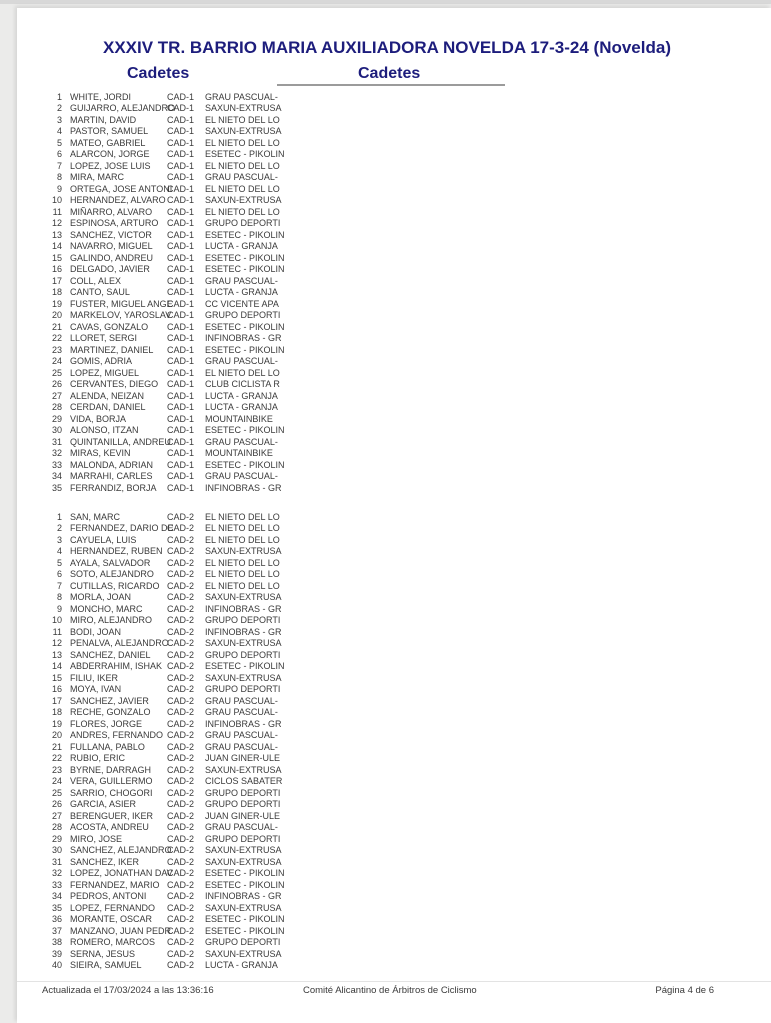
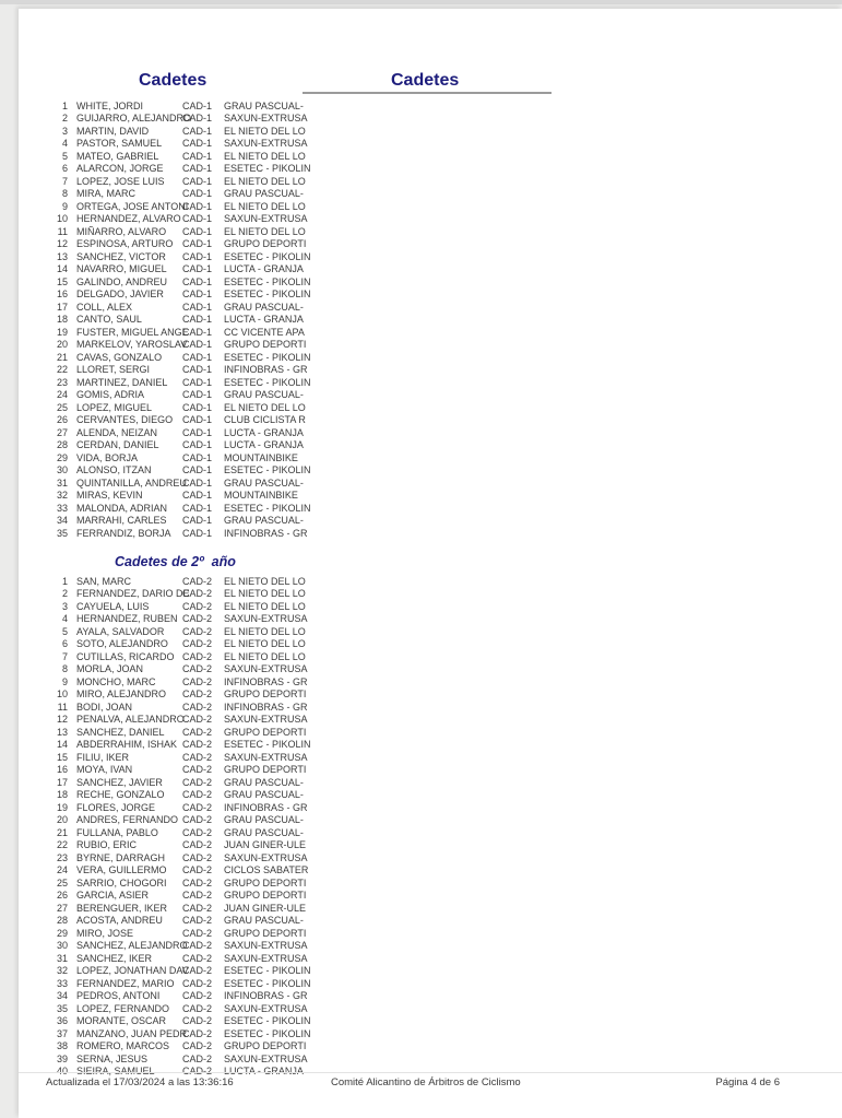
- XXXIV TR. BARRIO MARIA AUXILIADORA NOVELDA 17-3-24 (Novelda)
  Cadetes
  Cadetes
  1
  WHITE, JORDI
  CAD-1
  GRAU PASCUAL-
  2
  GUIJARRO, ALEJANDR
  CAD-1
  SAXUN-EXTRUSA
  3
  MARTIN, DAVID
  CAD-1
  EL NIETO DEL LO
  4
  PASTOR, SAMUEL
  CAD-1
  SAXUN-EXTRUSA
  5
  MATEO, GABRIEL
  CAD-1
  EL NIETO DEL LO
  6
  ALARCON, JORGE
  CAD-1
  ESETEC - PIKOLIN
  7
  LOPEZ, JOSE LUIS
  CAD-1
  EL NIETO DEL LO
  8
  MIRA, MARC
  CAD-1
  GRAU PASCUAL-
  9
  ORTEGA, JOSE ANTO
  CAD-1
  EL NIETO DEL LO
  10
  HERNANDEZ, ALVARO
  CAD-1
  SAXUN-EXTRUSA
  11
  MIÑARRO, ALVARO
  CAD-1
  EL NIETO DEL LO
  12
  ESPINOSA, ARTURO
  CAD-1
  GRUPO DEPORTI
  13
  SANCHEZ, VICTOR
  CAD-1
  ESETEC - PIKOLIN
  14
  NAVARRO, MIGUEL
  CAD-1
  LUCTA - GRANJA
  15
  GALINDO, ANDREU
  CAD-1
  ESETEC - PIKOLIN
  16
  DELGADO, JAVIER
  CAD-1
  ESETEC - PIKOLIN
  17
  COLL, ALEX
  CAD-1
  GRAU PASCUAL-
  18
  CANTO, SAUL
  CAD-1
  LUCTA - GRANJA
  19
  FUSTER, MIGUEL ANG
  CAD-1
  CC VICENTE APA
  20
  MARKELOV, YAROSLA
  CAD-1
  GRUPO DEPORTI
  21
  CAVAS, GONZALO
  CAD-1
  ESETEC - PIKOLIN
  22
  LLORET, SERGI
  CAD-1
  INFINOBRAS - GR
  23
  MARTINEZ, DANIEL
  CAD-1
  ESETEC - PIKOLIN
  24
  GOMIS, ADRIA
  CAD-1
  GRAU PASCUAL-
  25
  LOPEZ, MIGUEL
  CAD-1
  EL NIETO DEL LO
  26
  CERVANTES, DIEGO
  CAD-1
  CLUB CICLISTA R
  27
  ALENDA, NEIZAN
  CAD-1
  LUCTA - GRANJA
  28
  CERDAN, DANIEL
  CAD-1
  LUCTA - GRANJA
  29
  VIDA, BORJA
  CAD-1
  MOUNTAINBIKE
  30
  ALONSO, ITZAN
  CAD-1
  ESETEC - PIKOLIN
  31
  QUINTANILLA, ANDRE
  CAD-1
  GRAU PASCUAL-
  32
  MIRAS, KEVIN
  CAD-1
  MOUNTAINBIKE
  33
  MALONDA, ADRIAN
  CAD-1
  ESETEC - PIKOLIN
  34
  MARRAHI, CARLES
  CAD-1
  GRAU PASCUAL-
  35
  FERRANDIZ, BORJA
  CAD-1
  INFINOBRAS - GR
+ Cadetes de 2º año
  1
  SAN, MARC
  CAD-2
  EL NIETO DEL LO
  2
  FERNANDEZ, DARIO D
  CAD-2
  EL NIETO DEL LO
  3
  CAYUELA, LUIS
  CAD-2
  EL NIETO DEL LO
  4
  HERNANDEZ, RUBEN
  CAD-2
  SAXUN-EXTRUSA
  5
  AYALA, SALVADOR
  CAD-2
  EL NIETO DEL LO
  6
  SOTO, ALEJANDRO
  CAD-2
  EL NIETO DEL LO
  7
  CUTILLAS, RICARDO
  CAD-2
  EL NIETO DEL LO
  8
  MORLA, JOAN
  CAD-2
  SAXUN-EXTRUSA
  9
  MONCHO, MARC
  CAD-2
  INFINOBRAS - GR
  10
  MIRO, ALEJANDRO
  CAD-2
  GRUPO DEPORTI
  11
  BODI, JOAN
  CAD-2
  INFINOBRAS - GR
  12
  PENALVA, ALEJANDRO
  CAD-2
  SAXUN-EXTRUSA
  13
  SANCHEZ, DANIEL
  CAD-2
  GRUPO DEPORTI
  14
  ABDERRAHIM, ISHAK
  CAD-2
  ESETEC - PIKOLIN
  15
  FILIU, IKER
  CAD-2
  SAXUN-EXTRUSA
  16
  MOYA, IVAN
  CAD-2
  GRUPO DEPORTI
  17
  SANCHEZ, JAVIER
  CAD-2
  GRAU PASCUAL-
  18
  RECHE, GONZALO
  CAD-2
  GRAU PASCUAL-
  19
  FLORES, JORGE
  CAD-2
  INFINOBRAS - GR
  20
  ANDRES, FERNANDO
  CAD-2
  GRAU PASCUAL-
  21
  FULLANA, PABLO
  CAD-2
  GRAU PASCUAL-
  22
  RUBIO, ERIC
  CAD-2
  JUAN GINER-ULE
  23
  BYRNE, DARRAGH
  CAD-2
  SAXUN-EXTRUSA
  24
  VERA, GUILLERMO
  CAD-2
  CICLOS SABATER
  25
  SARRIO, CHOGORI
  CAD-2
  GRUPO DEPORTI
  26
  GARCIA, ASIER
  CAD-2
  GRUPO DEPORTI
  27
  BERENGUER, IKER
  CAD-2
  JUAN GINER-ULE
  28
  ACOSTA, ANDREU
  CAD-2
  GRAU PASCUAL-
  29
  MIRO, JOSE
  CAD-2
  GRUPO DEPORTI
  30
  SANCHEZ, ALEJANDR
  CAD-2
  SAXUN-EXTRUSA
  31
  SANCHEZ, IKER
  CAD-2
  SAXUN-EXTRUSA
  32
  LOPEZ, JONATHAN DA
  CAD-2
  ESETEC - PIKOLIN
  33
  FERNANDEZ, MARIO
  CAD-2
  ESETEC - PIKOLIN
  34
  PEDROS, ANTONI
  CAD-2
  INFINOBRAS - GR
  35
  LOPEZ, FERNANDO
  CAD-2
  SAXUN-EXTRUSA
  36
  MORANTE, OSCAR
  CAD-2
  ESETEC - PIKOLIN
  37
  MANZANO, JUAN PED
  CAD-2
  ESETEC - PIKOLIN
  38
  ROMERO, MARCOS
  CAD-2
  GRUPO DEPORTI
  39
  SERNA, JESUS
  CAD-2
  SAXUN-EXTRUSA
  40
  SIEIRA, SAMUEL
  CAD-2
  LUCTA - GRANJA
  Actualizada el 17/03/2024 a las 13:36:16
  Comité Alicantino de Árbitros de Ciclismo
  Página 4 de 6
